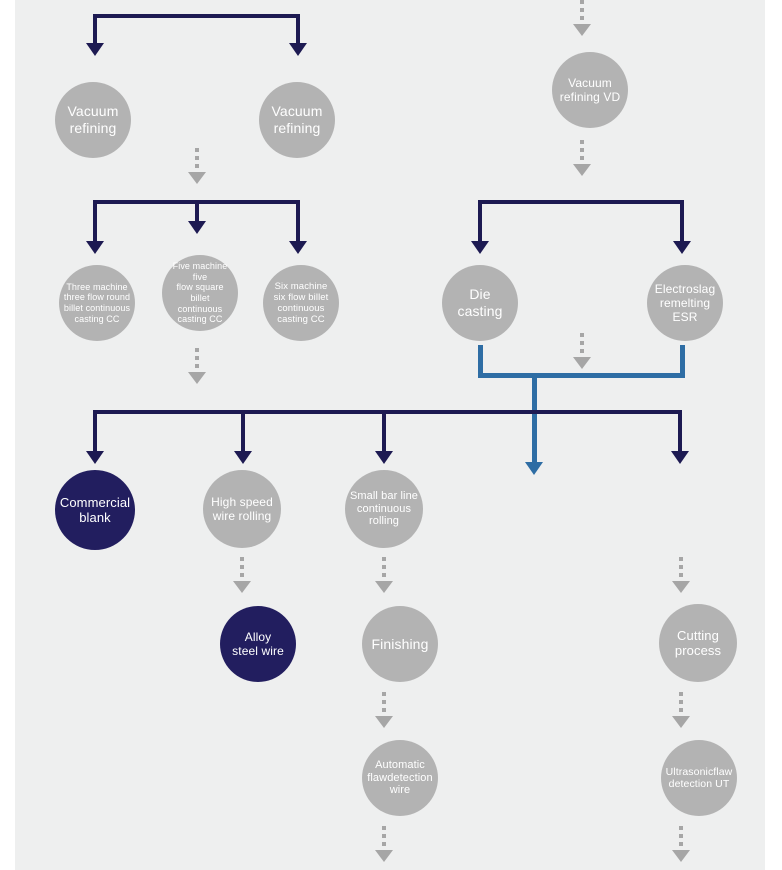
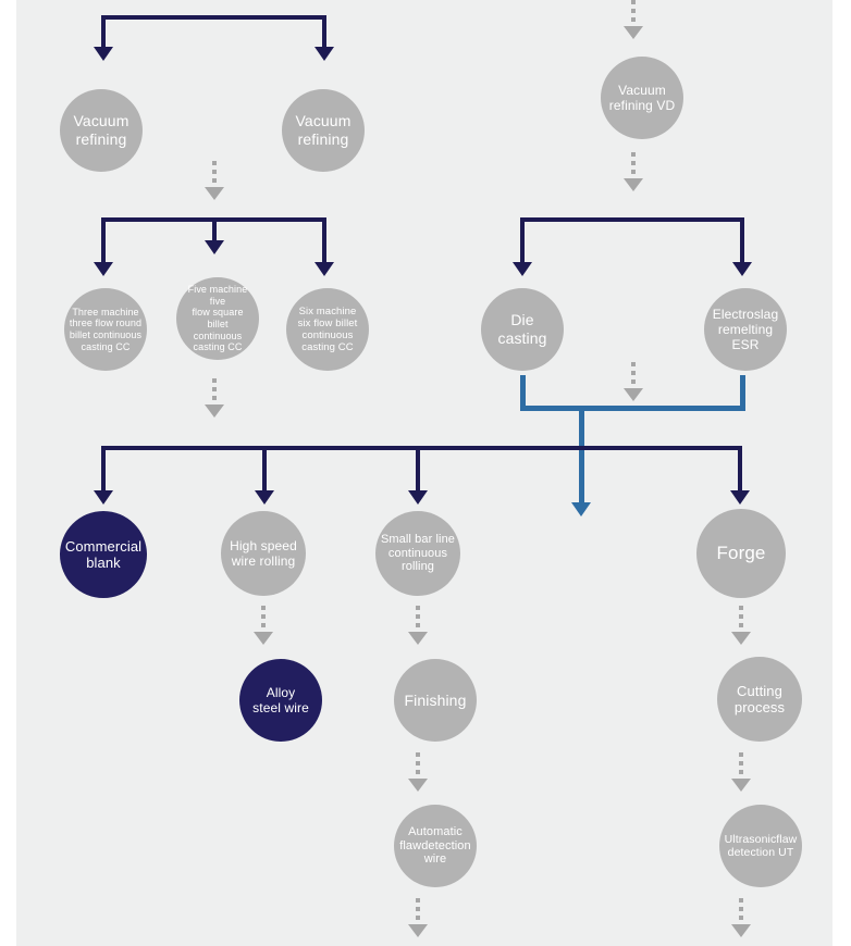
  Vacuum
  refining
  Vacuum
  refining
  Vacuum
  refining VD
  Three machine
  three flow round
  billet continuous
  casting CC
  Five machine five
  flow square billet
  continuous
  casting CC
  Six machine
  six flow billet
  continuous
  casting CC
  Die
  casting
  Electroslag
  remelting
  ESR
  Commercial
  blank
  High speed
  wire rolling
  Small bar line
  continuous
  rolling
+ Forge
  Alloy
  steel wire
  Finishing
  Cutting
  process
  Automatic
  flawdetection
  wire
  Ultrasonicflaw
  detection UT
